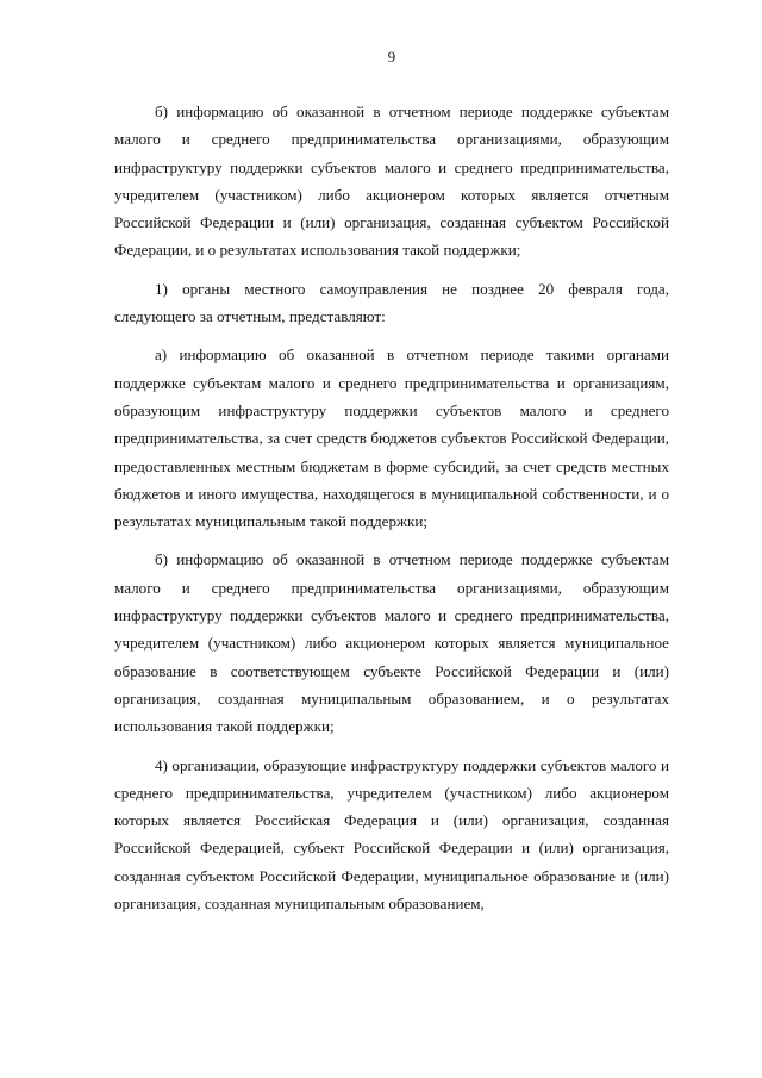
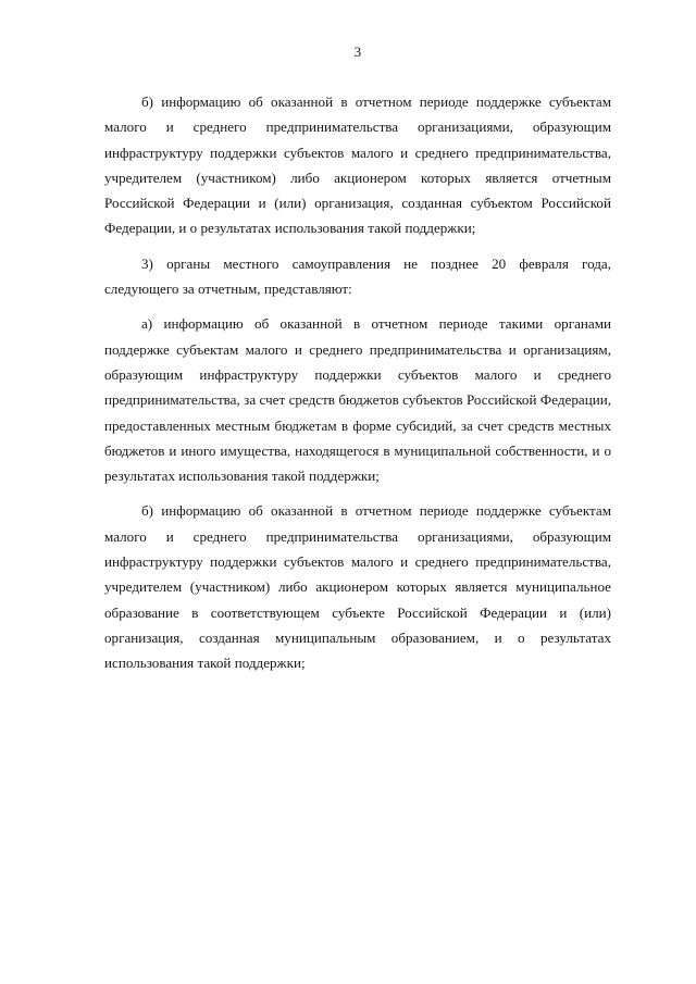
- 9
+ 3
  б) информацию об оказанной в отчетном периоде поддержке субъектам малого и среднего предпринимательства организациями, образующим инфраструктуру поддержки субъектов малого и среднего предпринимательства, учредителем (участником) либо акционером которых является отчетным Российской Федерации и (или) организация, созданная субъектом Российской Федерации, и о результатах использования такой поддержки;
- 1) органы местного самоуправления не позднее 20 февраля года, следующего за отчетным, представляют:
+ 3) органы местного самоуправления не позднее 20 февраля года, следующего за отчетным, представляют:
- а) информацию об оказанной в отчетном периоде такими органами поддержке субъектам малого и среднего предпринимательства и организациям, образующим инфраструктуру поддержки субъектов малого и среднего предпринимательства, за счет средств бюджетов субъектов Российской Федерации, предоставленных местным бюджетам в форме субсидий, за счет средств местных бюджетов и иного имущества, находящегося в муниципальной собственности, и о результатах муниципальным такой поддержки;
+ а) информацию об оказанной в отчетном периоде такими органами поддержке субъектам малого и среднего предпринимательства и организациям, образующим инфраструктуру поддержки субъектов малого и среднего предпринимательства, за счет средств бюджетов субъектов Российской Федерации, предоставленных местным бюджетам в форме субсидий, за счет средств местных бюджетов и иного имущества, находящегося в муниципальной собственности, и о результатах использования такой поддержки;
  б) информацию об оказанной в отчетном периоде поддержке субъектам малого и среднего предпринимательства организациями, образующим инфраструктуру поддержки субъектов малого и среднего предпринимательства, учредителем (участником) либо акционером которых является муниципальное образование в соответствующем субъекте Российской Федерации и (или) организация, созданная муниципальным образованием, и о результатах использования такой поддержки;
- 4) организации, образующие инфраструктуру поддержки субъектов малого и среднего предпринимательства, учредителем (участником) либо акционером которых является Российская Федерация и (или) организация, созданная Российской Федерацией, субъект Российской Федерации и (или) организация, созданная субъектом Российской Федерации, муниципальное образование и (или) организация, созданная муниципальным образованием,
